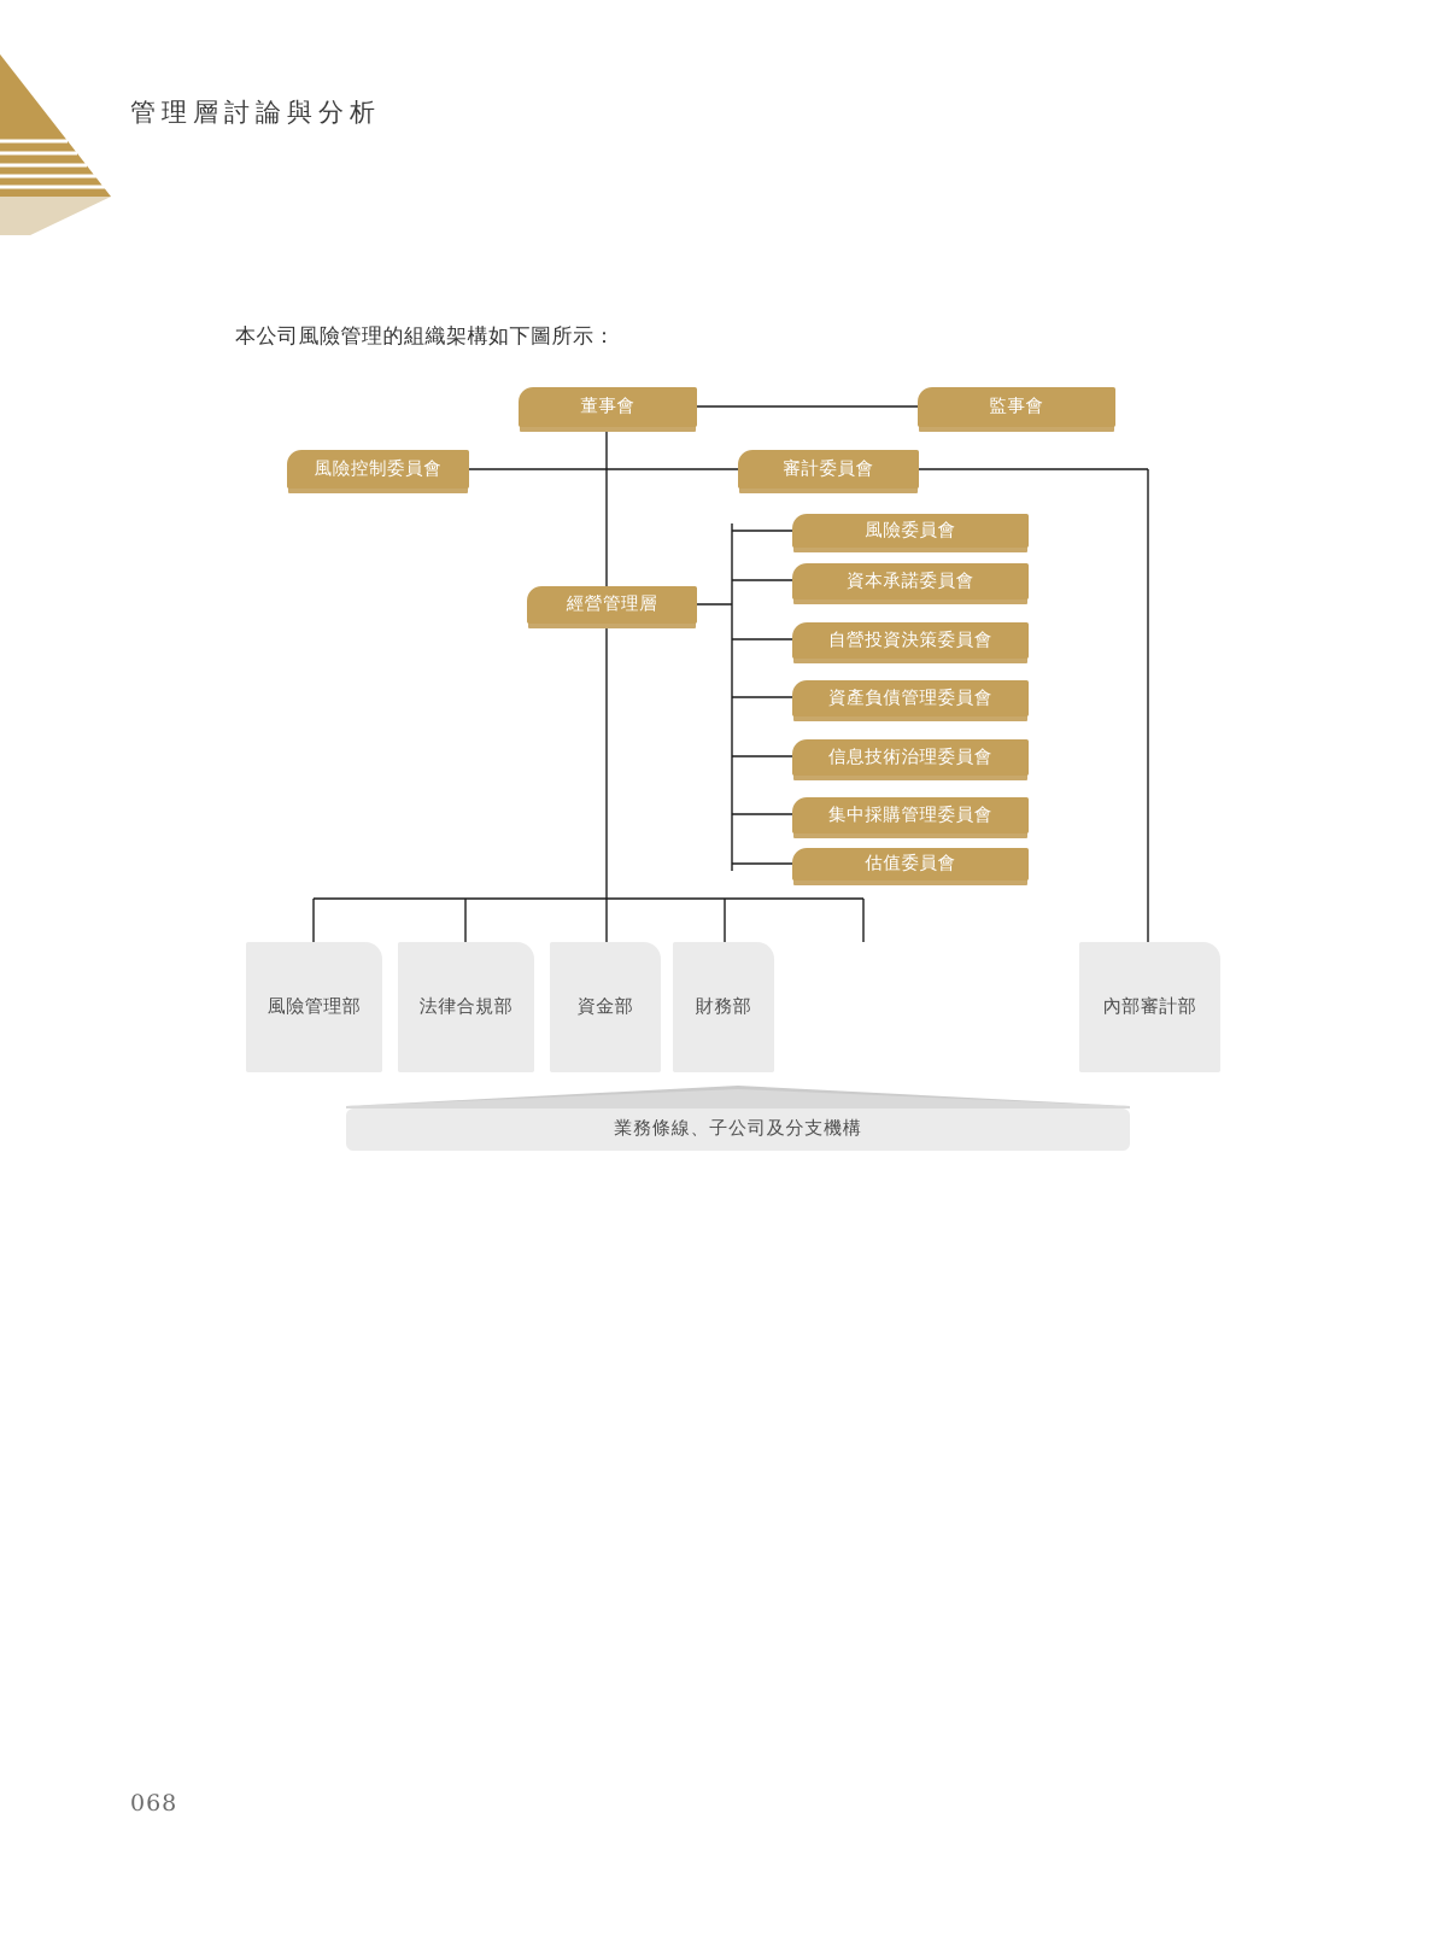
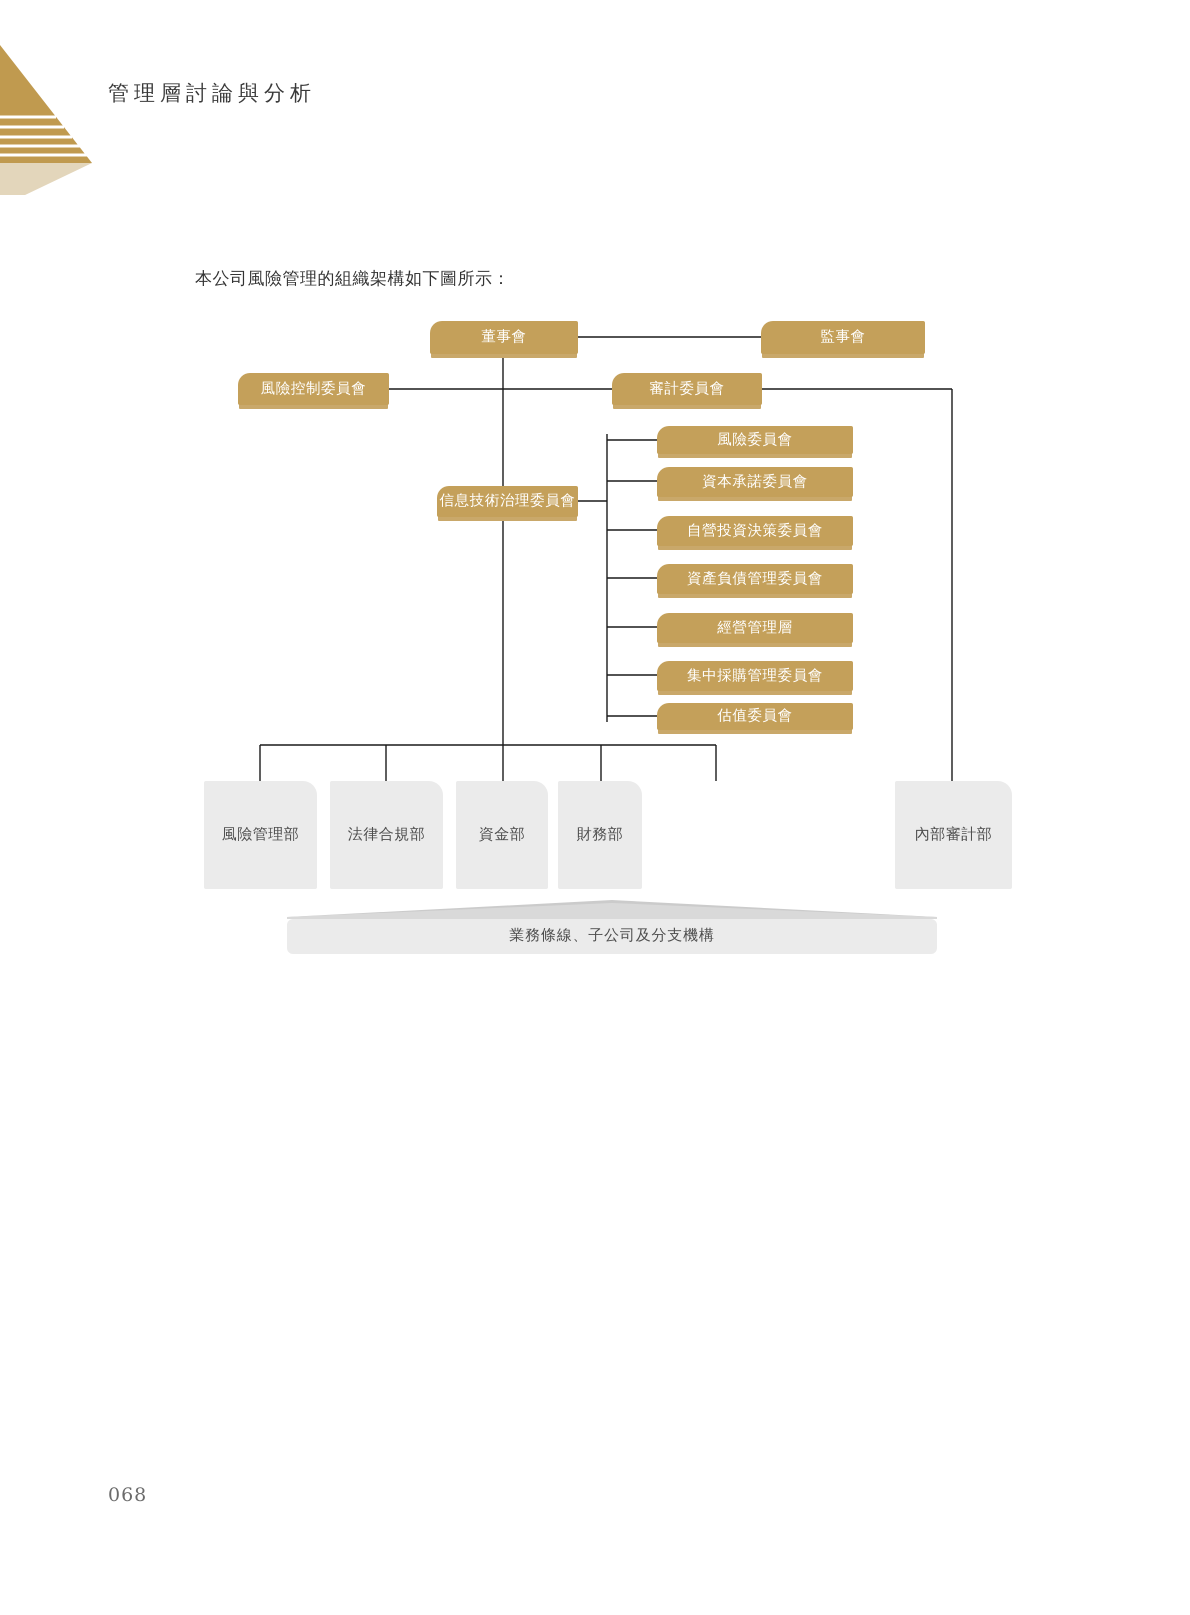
  管理層討論與分析
  本公司風險管理的組織架構如下圖所示：
  董事會
  監事會
  風險控制委員會
  審計委員會
- 經營管理層
+ 信息技術治理委員會
  風險委員會
  資本承諾委員會
  自營投資決策委員會
  資產負債管理委員會
- 信息技術治理委員會
+ 經營管理層
  集中採購管理委員會
  估值委員會
  風險管理部
  法律合規部
  資金部
  財務部
  內部審計部
  業務條線、子公司及分支機構
  068
